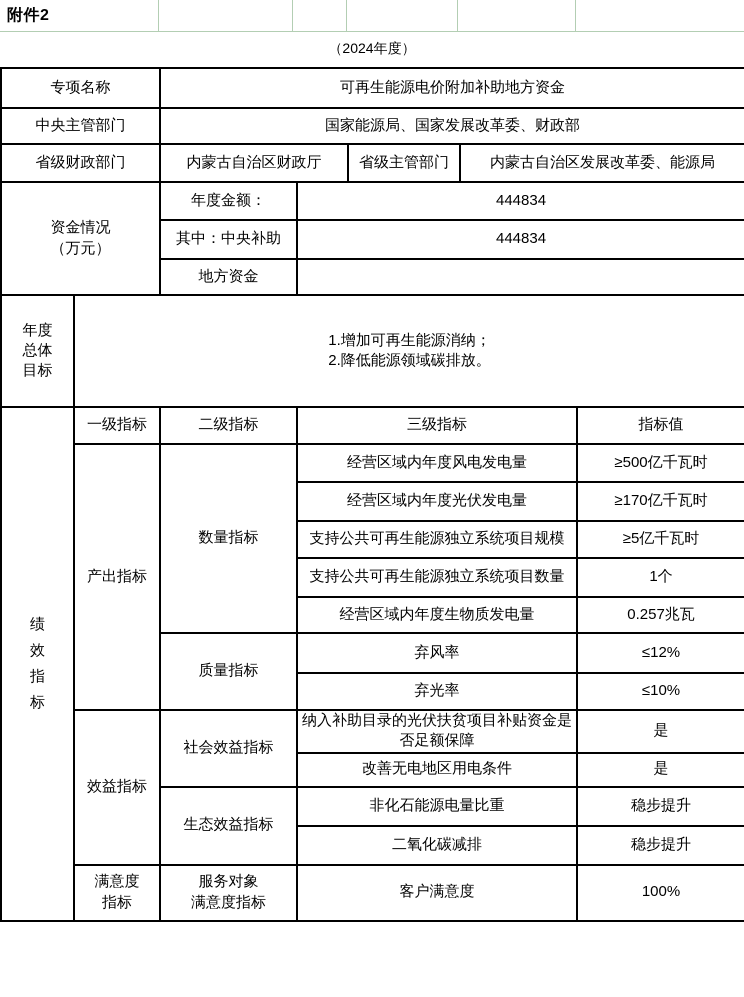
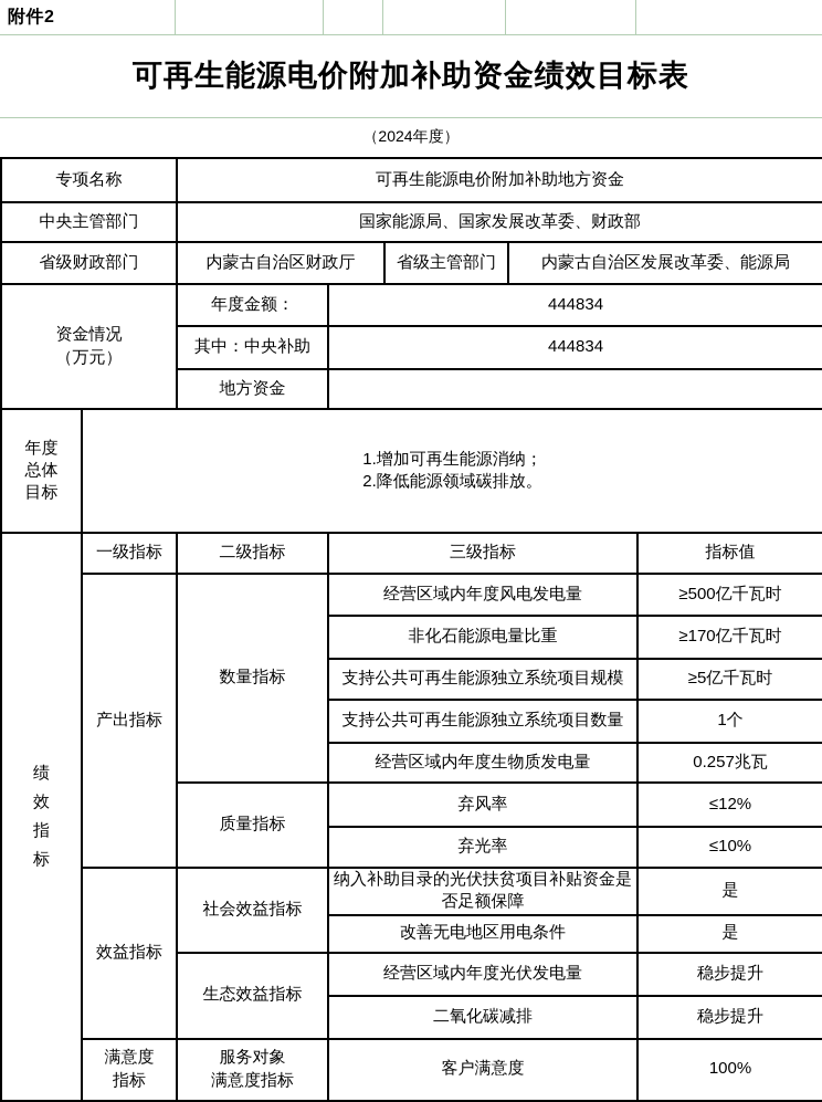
  附件2
+ 可再生能源电价附加补助资金绩效目标表
  （2024年度）
  专项名称	可再生能源电价附加补助地方资金
  中央主管部门	国家能源局、国家发展改革委、财政部
  省级财政部门	内蒙古自治区财政厅	省级主管部门	内蒙古自治区发展改革委、能源局
  资金情况 （万元）	年度金额：	444834
  其中：中央补助	444834
  地方资金
  年度 总体 目标	1.增加可再生能源消纳； 2.降低能源领域碳排放。
  绩效指标	一级指标	二级指标	三级指标	指标值
  产出指标	数量指标	经营区域内年度风电发电量	≥500亿千瓦时
- 经营区域内年度光伏发电量	≥170亿千瓦时
+ 非化石能源电量比重	≥170亿千瓦时
  支持公共可再生能源独立系统项目规模	≥5亿千瓦时
  支持公共可再生能源独立系统项目数量	1个
  经营区域内年度生物质发电量	0.257兆瓦
  质量指标	弃风率	≤12%
  弃光率	≤10%
  效益指标	社会效益指标	纳入补助目录的光伏扶贫项目补贴资金是否足额保障	是
  改善无电地区用电条件	是
- 生态效益指标	非化石能源电量比重	稳步提升
+ 生态效益指标	经营区域内年度光伏发电量	稳步提升
  二氧化碳减排	稳步提升
  满意度 指标	服务对象 满意度指标	客户满意度	100%
